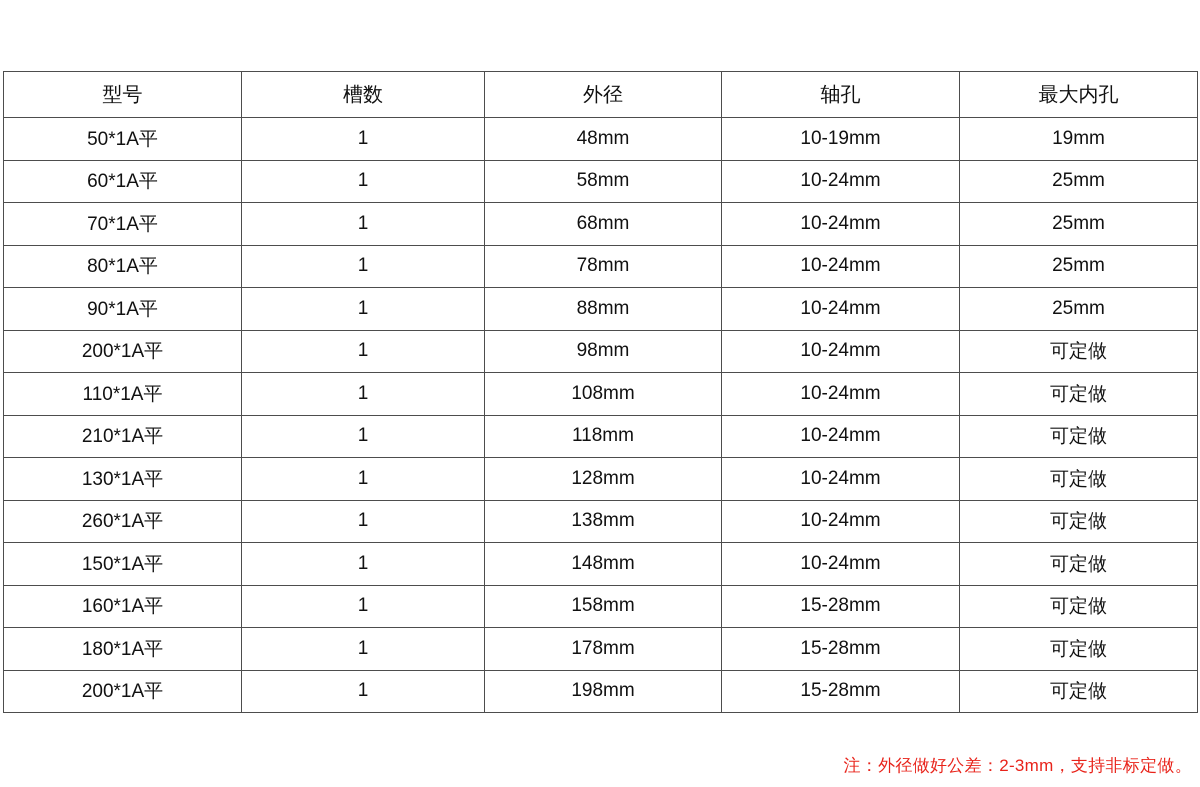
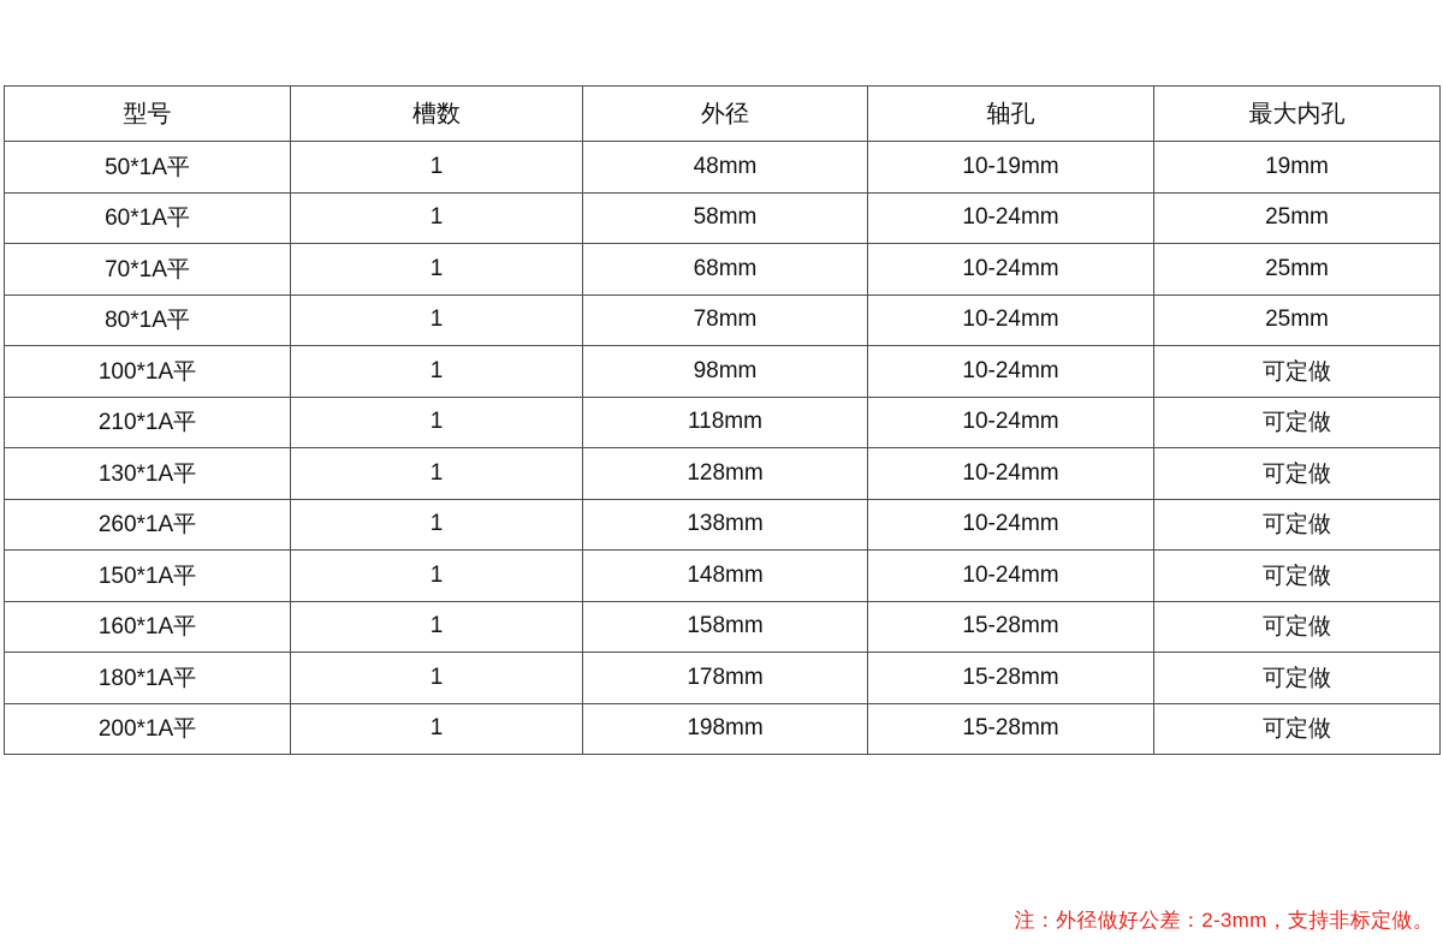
  型号	槽数	外径	轴孔	最大内孔
  50*1A平	1	48mm	10-19mm	19mm
  60*1A平	1	58mm	10-24mm	25mm
  70*1A平	1	68mm	10-24mm	25mm
  80*1A平	1	78mm	10-24mm	25mm
- 90*1A平	1	88mm	10-24mm	25mm
- 200*1A平	1	98mm	10-24mm	可定做
+ 100*1A平	1	98mm	10-24mm	可定做
- 110*1A平	1	108mm	10-24mm	可定做
  210*1A平	1	118mm	10-24mm	可定做
  130*1A平	1	128mm	10-24mm	可定做
  260*1A平	1	138mm	10-24mm	可定做
  150*1A平	1	148mm	10-24mm	可定做
  160*1A平	1	158mm	15-28mm	可定做
  180*1A平	1	178mm	15-28mm	可定做
  200*1A平	1	198mm	15-28mm	可定做
  注：外径做好公差：2-3mm，支持非标定做。
